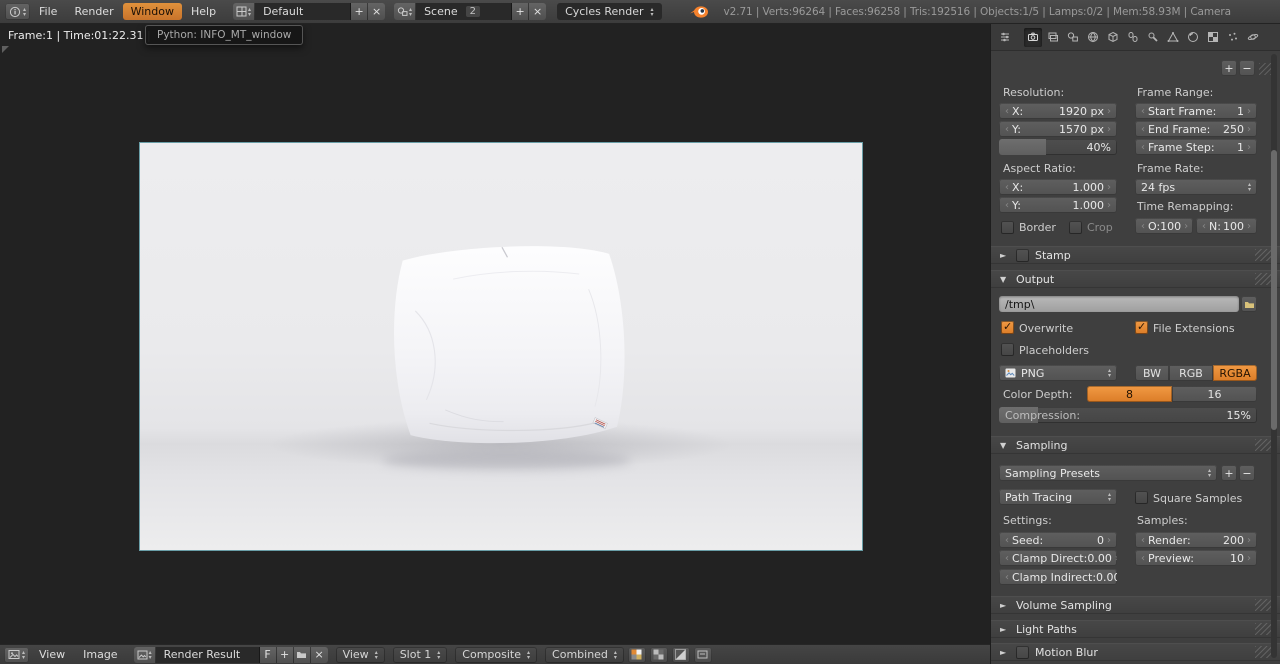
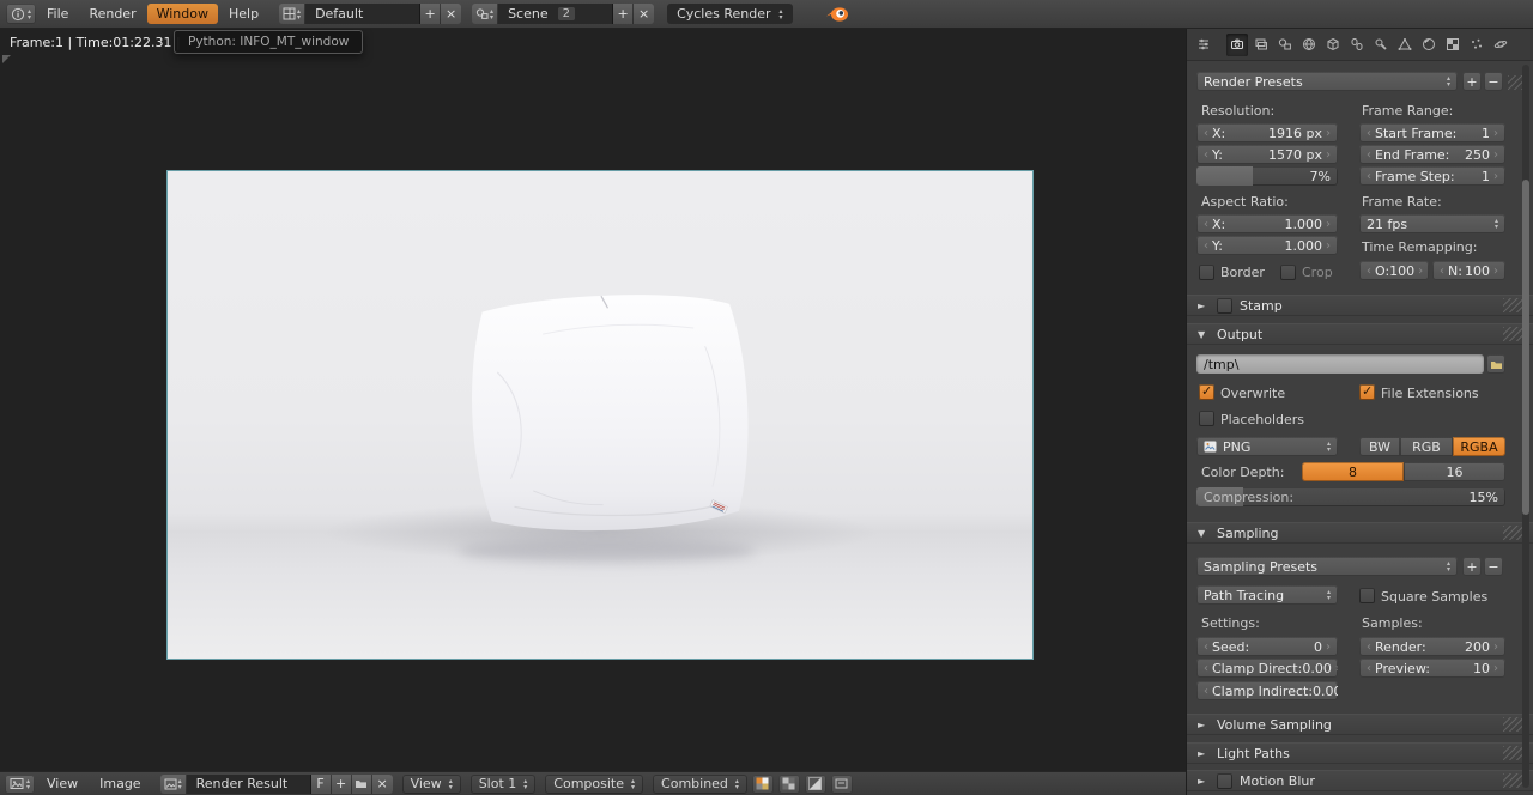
  File
  Render
  Window
  Help
  Default
  +
  ×
  Scene
  2
  +
  ×
  Cycles Render
- v2.71 | Verts:96264 | Faces:96258 | Tris:192516 | Objects:1/5 | Lamps:0/2 | Mem:58.93M | Camera
  Frame:1 | Time:01:22.31
  Python: INFO_MT_window
  View
  Image
  Render Result
  F
  +
  ×
  View
  Slot 1
  Composite
  Combined
+ Render Presets
  +
  −
  Resolution:
  Frame Range:
  X:
- 1920 px
+ 1916 px
  Start Frame:
  1
  Y:
  1570 px
  End Frame:
  250
- 40%
+ 7%
  Frame Step:
  1
  Aspect Ratio:
  Frame Rate:
  X:
  1.000
- 24 fps
+ 21 fps
  Y:
  1.000
  Time Remapping:
  Border
  Crop
  O:
  100
  N:
  100
  ►
  Stamp
  ▼
  Output
  /tmp\
  Overwrite
  File Extensions
  Placeholders
  PNG
  BW
  RGB
  RGBA
  Color Depth:
  8
  16
  Compression:
  15%
  ▼
  Sampling
  Sampling Presets
  +
  −
  Path Tracing
  Square Samples
  Settings:
  Samples:
  Seed:
  0
  Render:
  200
  Clamp Direct:
  0.00
  Preview:
  10
  Clamp Indirect:
  0.0
  ►
  Volume Sampling
  ►
  Light Paths
  ►
  Motion Blur
